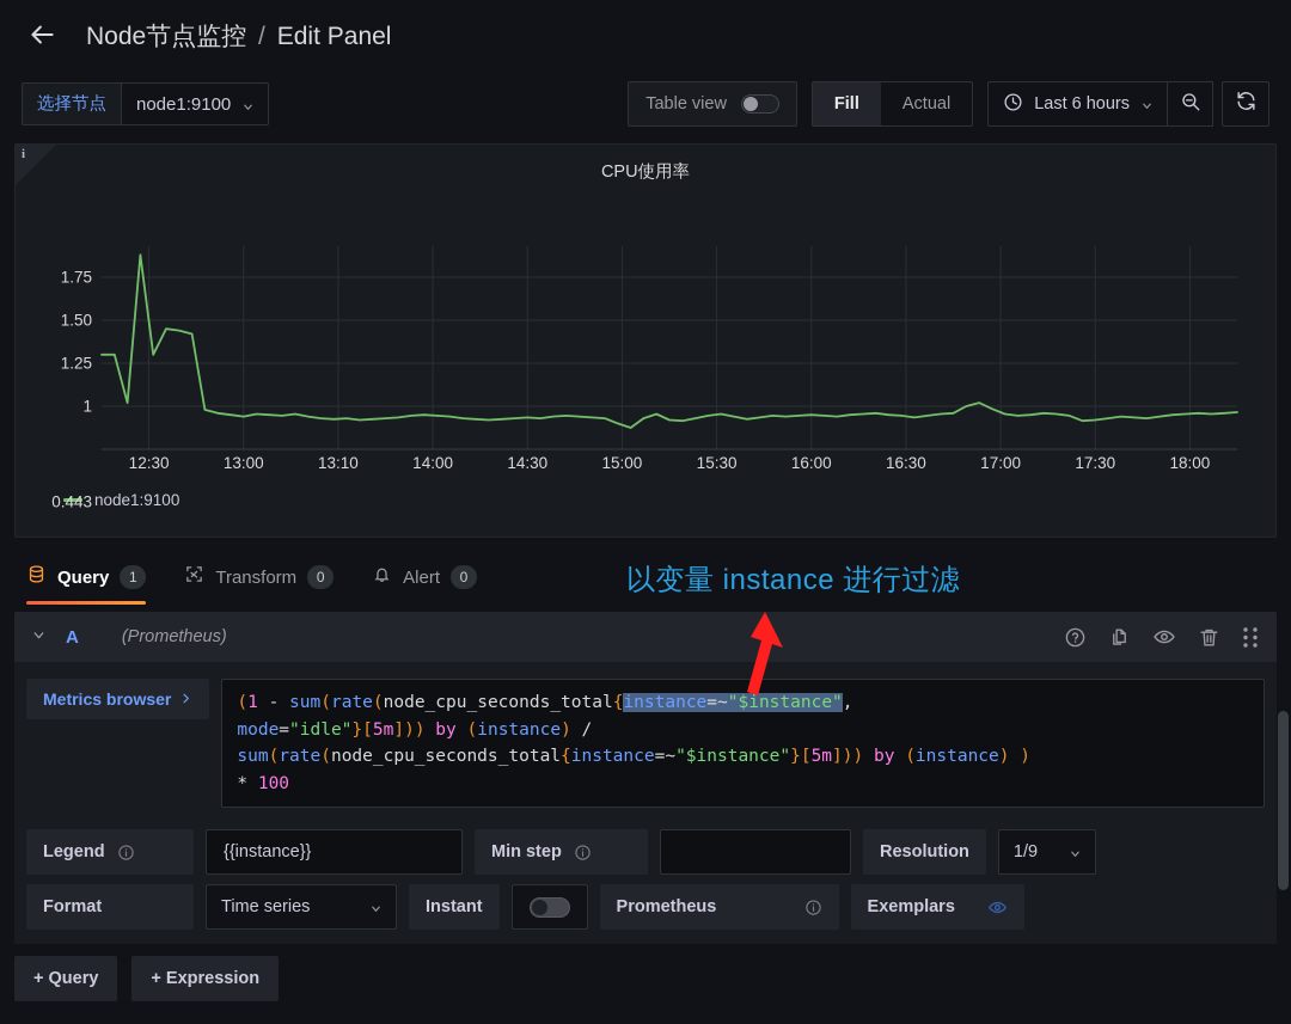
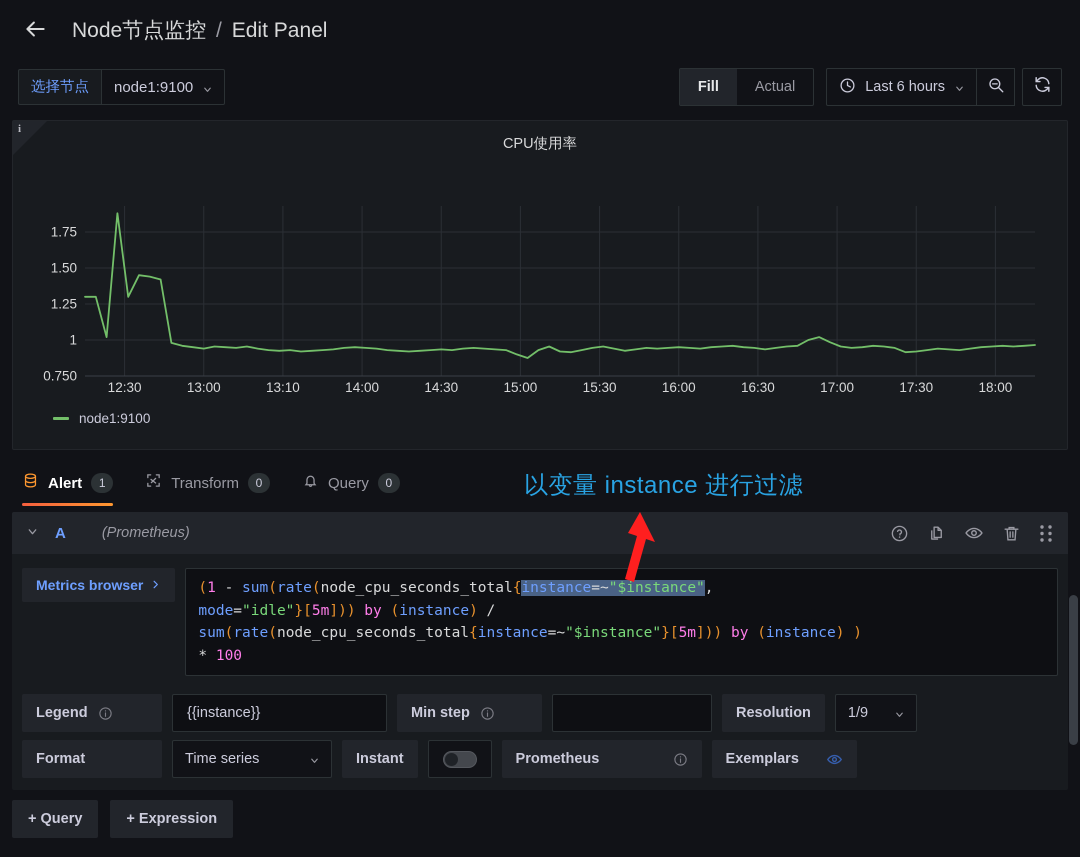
  Node节点监控 / Edit Panel
  选择节点
  node1:9100
- Table view
  Fill
  Actual
  Last 6 hours
  i
  CPU使用率
  1.75
  1.50
  1.25
  1
- 0.443
+ 0.750
  12:30
  13:00
  13:10
  14:00
  14:30
  15:00
  15:30
  16:00
  16:30
  17:00
  17:30
  18:00
  node1:9100
- Query
+ Alert
  1
  Transform
  0
- Alert
+ Query
  0
  以变量 instance 进行过滤
  A
  (Prometheus)
  Metrics browser
  (1 - sum(rate(node_cpu_seconds_total{instance=~"$instance", mode="idle"}[5m])) by (instance) / sum(rate(node_cpu_seconds_total{instance=~"$instance"}[5m])) by (instance) ) * 100
  Legend
  {{instance}}
  Min step
  Resolution
  1/9
  Format
  Time series
  Instant
  Prometheus
  Exemplars
  + Query
  + Expression
